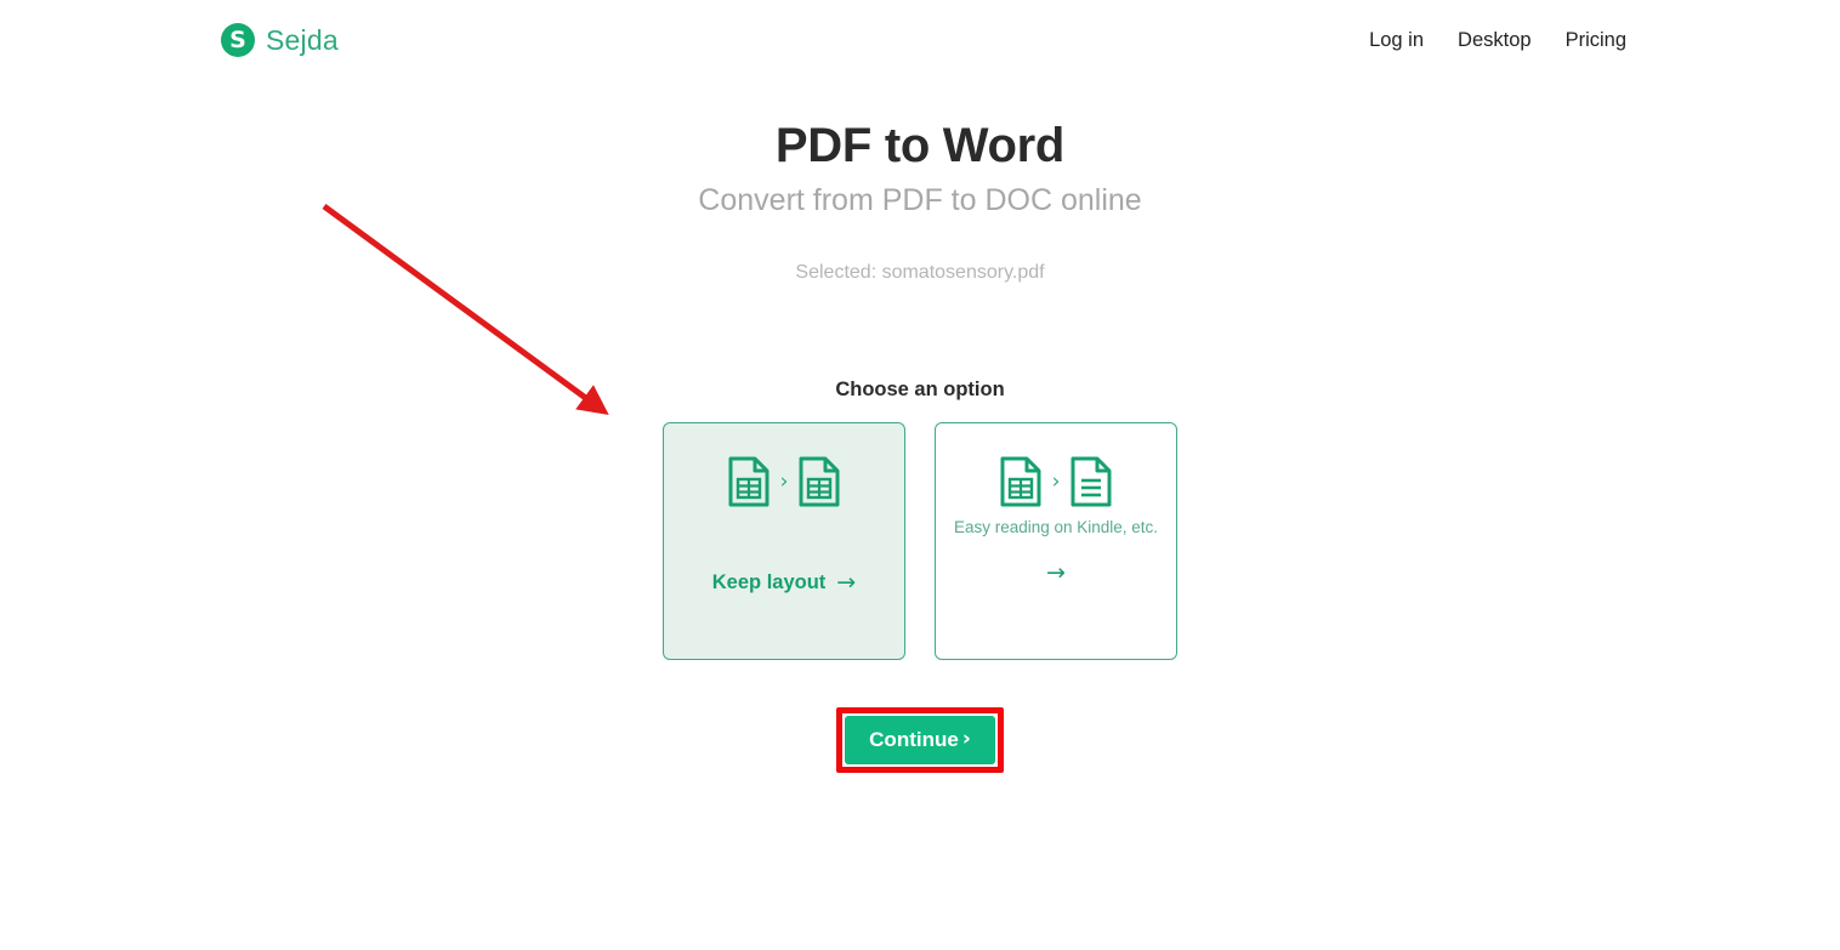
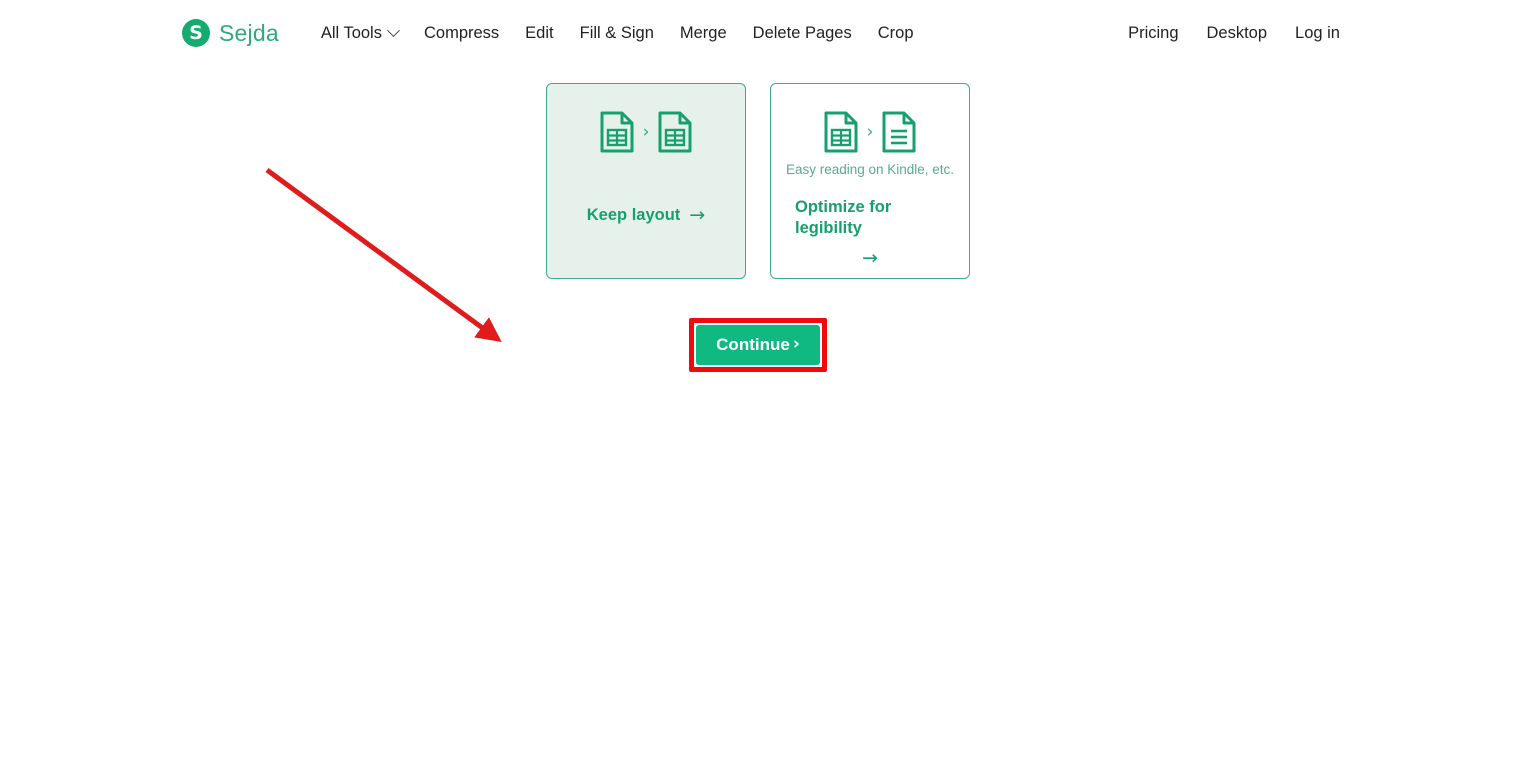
  S
  Sejda
+ All Tools
+ Compress
+ Edit
+ Fill & Sign
+ Merge
+ Delete Pages
+ Crop
- Log in
+ Pricing
  Desktop
- Pricing
+ Log in
- PDF to Word
- Convert from PDF to DOC online
- Selected: somatosensory.pdf
- Choose an option
  ›
  Keep layout
  →
  ›
  Easy reading on Kindle, etc.
+ Optimize for legibility
  →
  Continue
  ›
